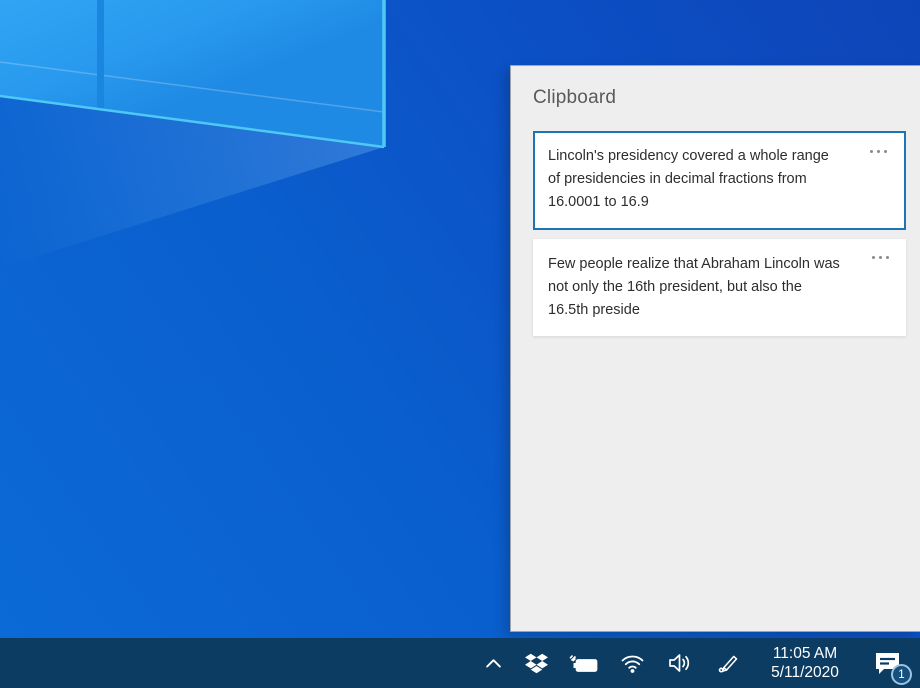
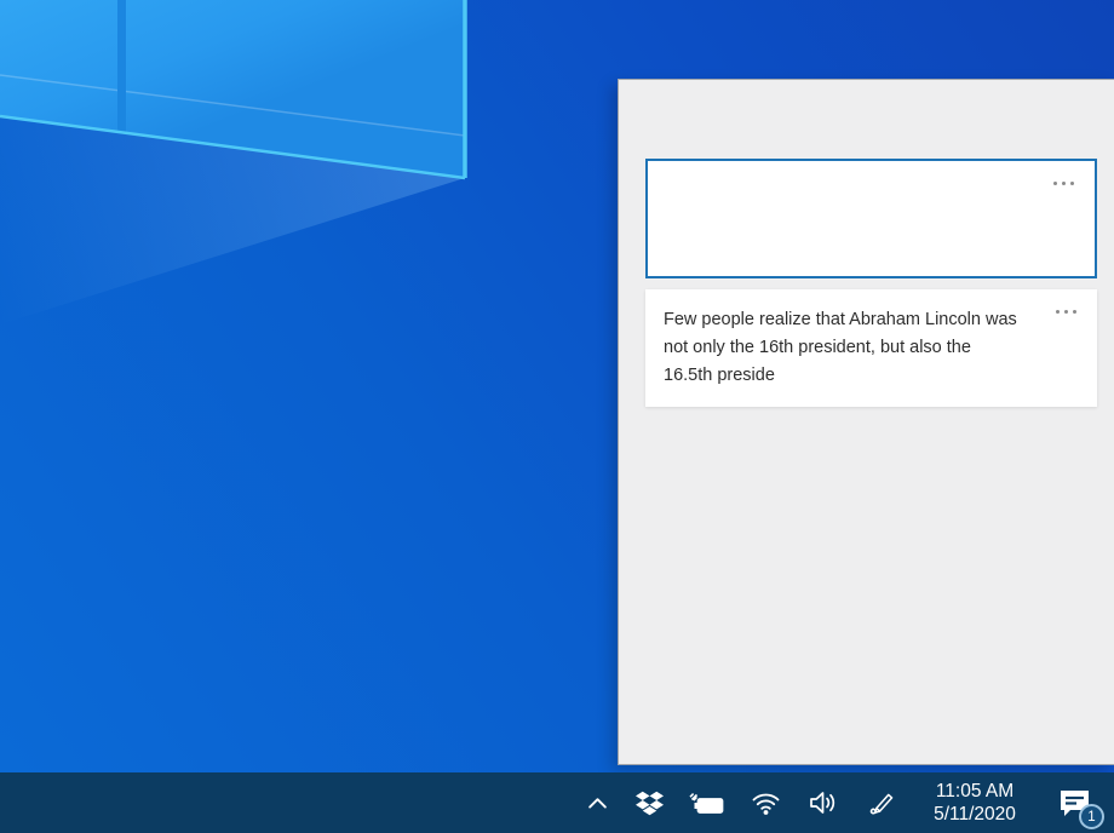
- Clipboard
- Lincoln's presidency covered a whole range of presidencies in decimal fractions from 16.0001 to 16.9
  Few people realize that Abraham Lincoln was not only the 16th president, but also the 16.5th preside
  11:05 AM
  5/11/2020
  1
